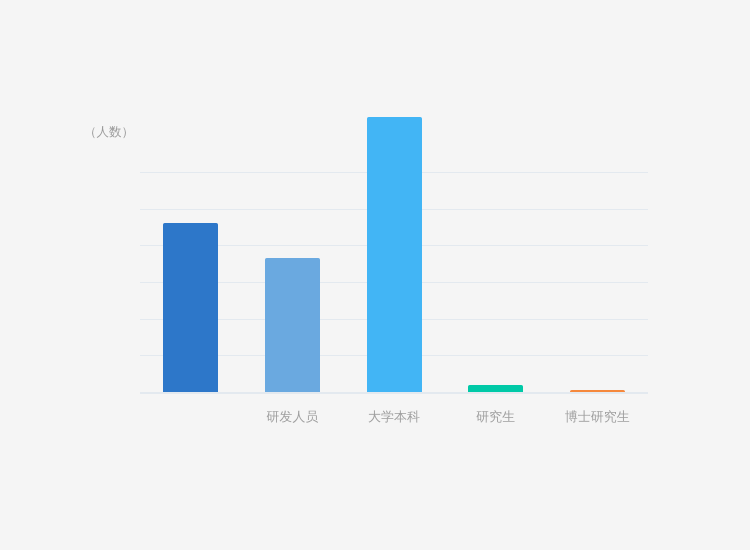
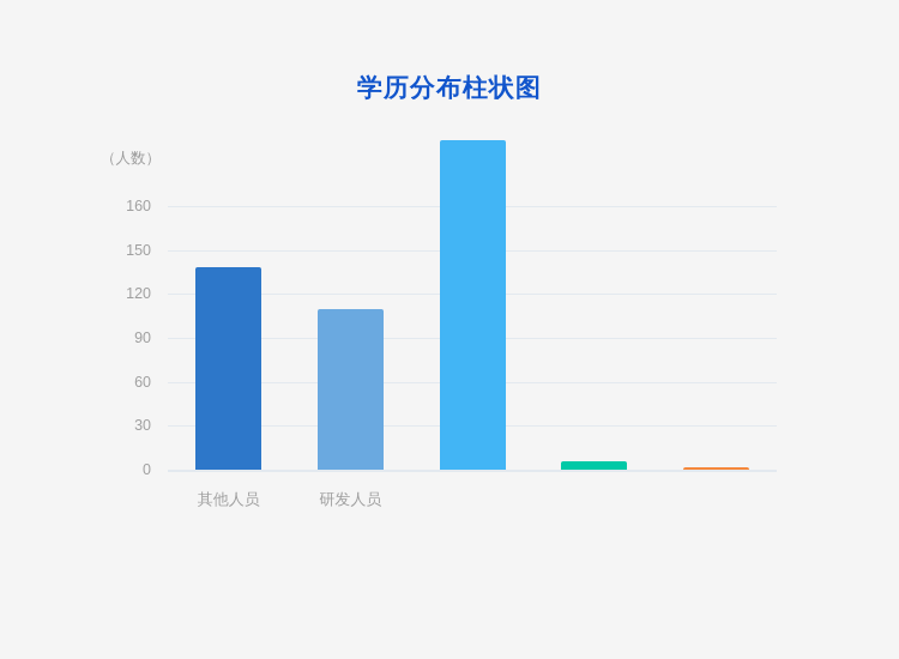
+ 学历分布柱状图
  （人数）
+ 160
+ 150
+ 120
+ 90
+ 60
+ 30
+ 0
+ 其他人员
  研发人员
- 大学本科
- 研究生
- 博士研究生
